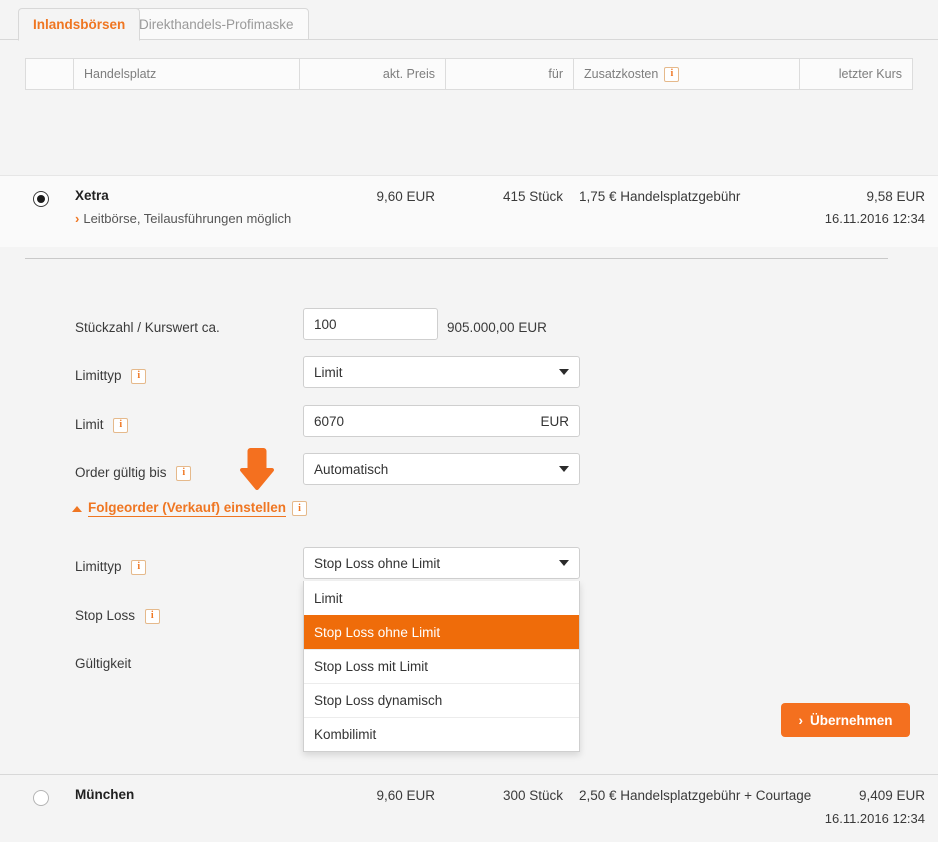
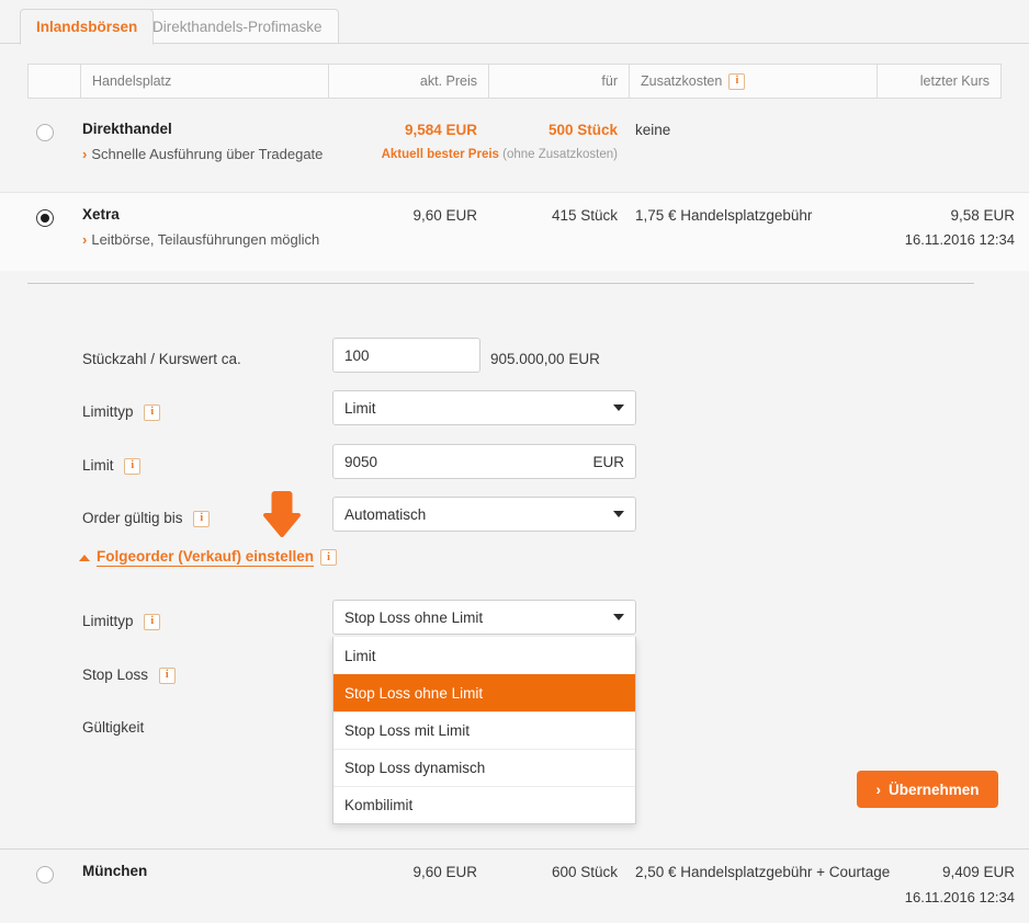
  Inlandsbörsen
  Direkthandels-Profimaske
  Handelsplatz
  akt. Preis
  für
  Zusatzkosten
  i
  letzter Kurs
+ Direkthandel
+ › Schnelle Ausführung über Tradegate
+ 9,584 EUR
+ 500 Stück
+ keine
+ Aktuell bester Preis (ohne Zusatzkosten)
  Xetra
  › Leitbörse, Teilausführungen möglich
  9,60 EUR
  415 Stück
  1,75 € Handelsplatzgebühr
  9,58 EUR
  16.11.2016 12:34
  Stückzahl / Kurswert ca.
  100
  905.000,00 EUR
  Limittyp i
  Limit
  Limit i
- 6070
+ 9050
  EUR
  Order gültig bis i
  Automatisch
  Limittyp i
  Stop Loss ohne Limit
  Stop Loss i
  Gültigkeit
  Folgeorder (Verkauf) einstellen
  i
  Limit
  Stop Loss ohne Limit
  Stop Loss mit Limit
  Stop Loss dynamisch
  Kombilimit
  ›
  Übernehmen
  München
  9,60 EUR
- 300 Stück
+ 600 Stück
  2,50 € Handelsplatzgebühr + Courtage
  9,409 EUR
  16.11.2016 12:34
